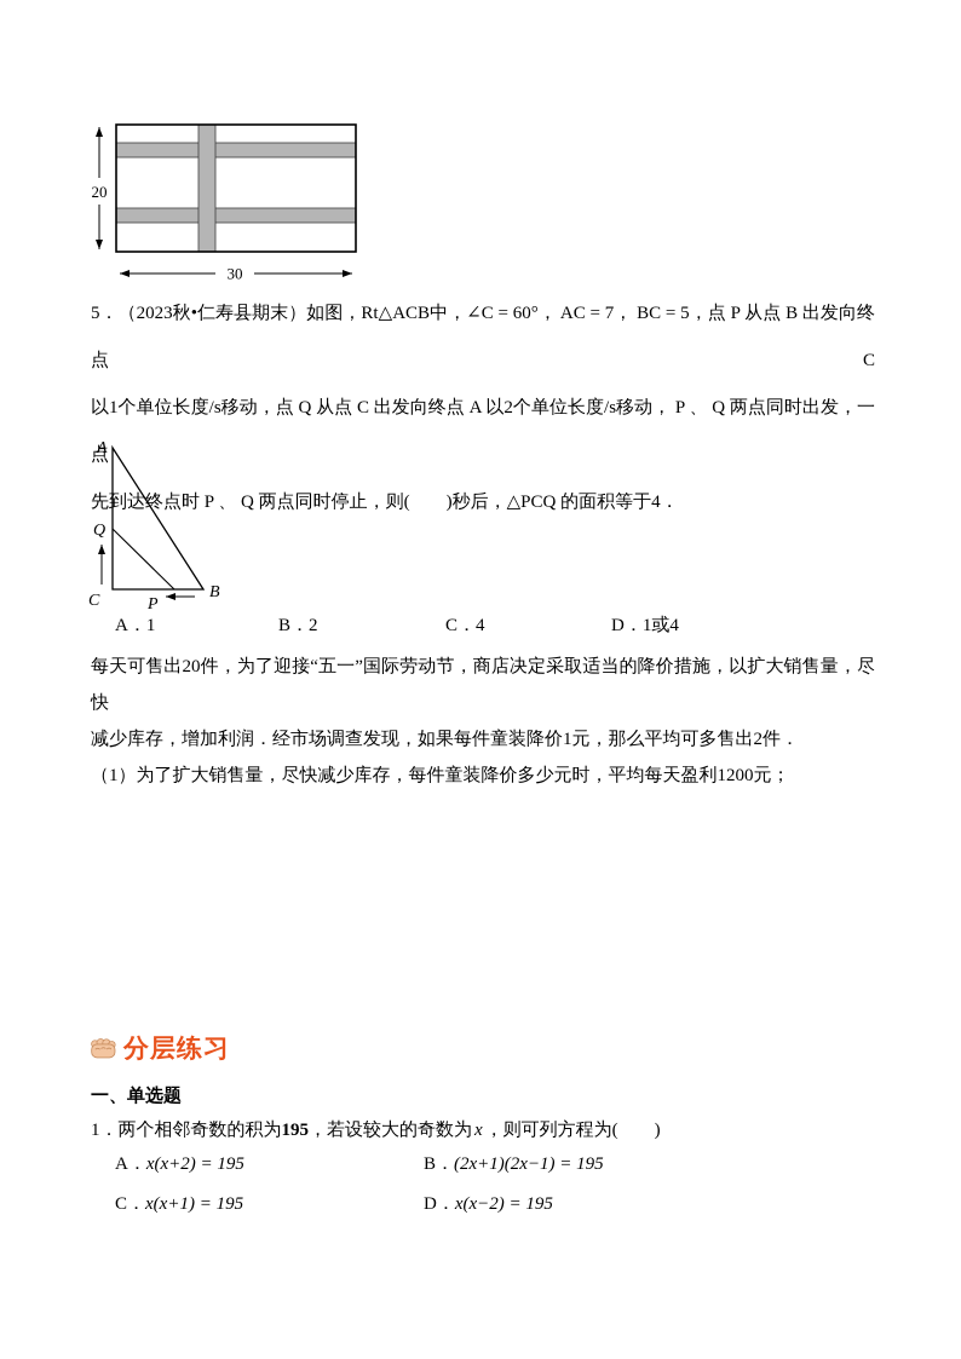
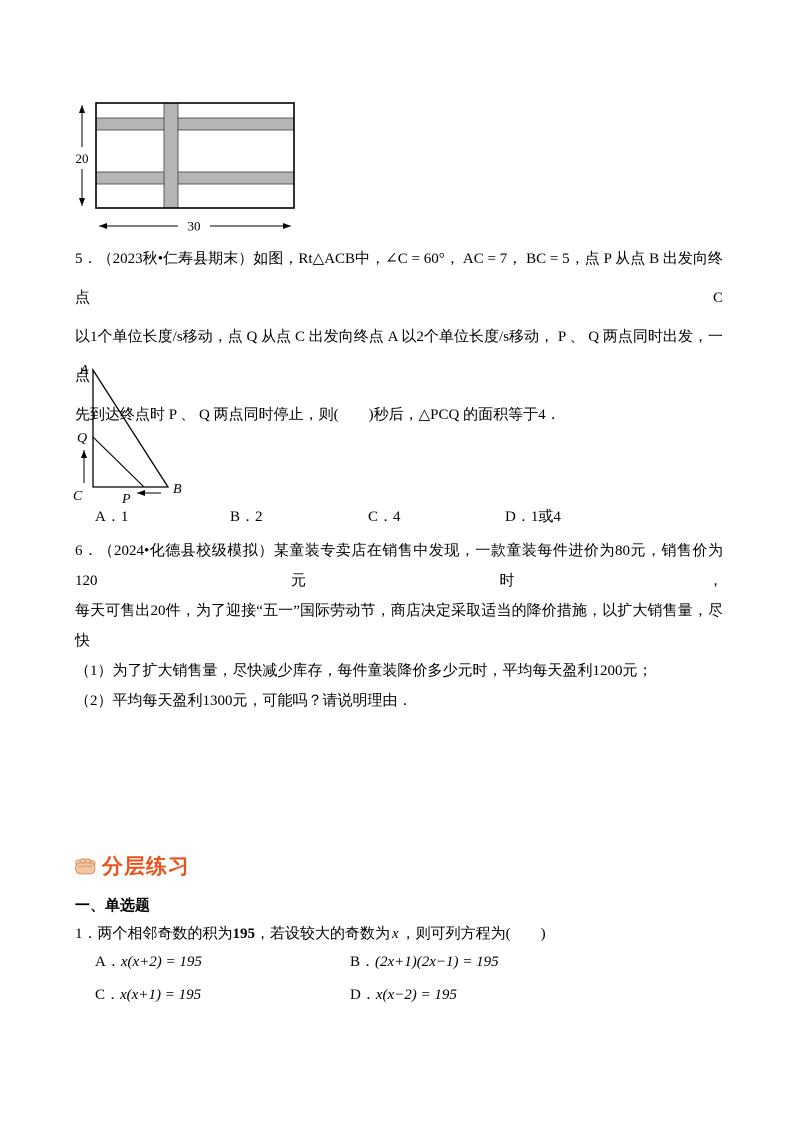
  20
  30
  5．（2023秋•仁寿县期末）如图，Rt△ACB中，∠C = 60°， AC = 7， BC = 5，点 P 从点 B 出发向终点 C
  以1个单位长度/s移动，点 Q 从点 C 出发向终点 A 以2个单位长度/s移动， P 、 Q 两点同时出发，一点
  先到达终点时 P 、 Q 两点同时停止，则( )秒后，△PCQ 的面积等于4．
  A
  Q
  C
  P
  B
  A．1
  B．2
  C．4
  D．1或4
+ 6．（2024•化德县校级模拟）某童装专卖店在销售中发现，一款童装每件进价为80元，销售价为120元时，
  每天可售出20件，为了迎接“五一”国际劳动节，商店决定采取适当的降价措施，以扩大销售量，尽快
- 减少库存，增加利润．经市场调查发现，如果每件童装降价1元，那么平均可多售出2件．
  （1）为了扩大销售量，尽快减少库存，每件童装降价多少元时，平均每天盈利1200元；
+ （2）平均每天盈利1300元，可能吗？请说明理由．
  分层练习
  一、单选题
  1．两个相邻奇数的积为195，若设较大的奇数为 x ，则可列方程为( )
  A．x(x+2) = 195
  B．(2x+1)(2x−1) = 195
  C．x(x+1) = 195
  D．x(x−2) = 195
